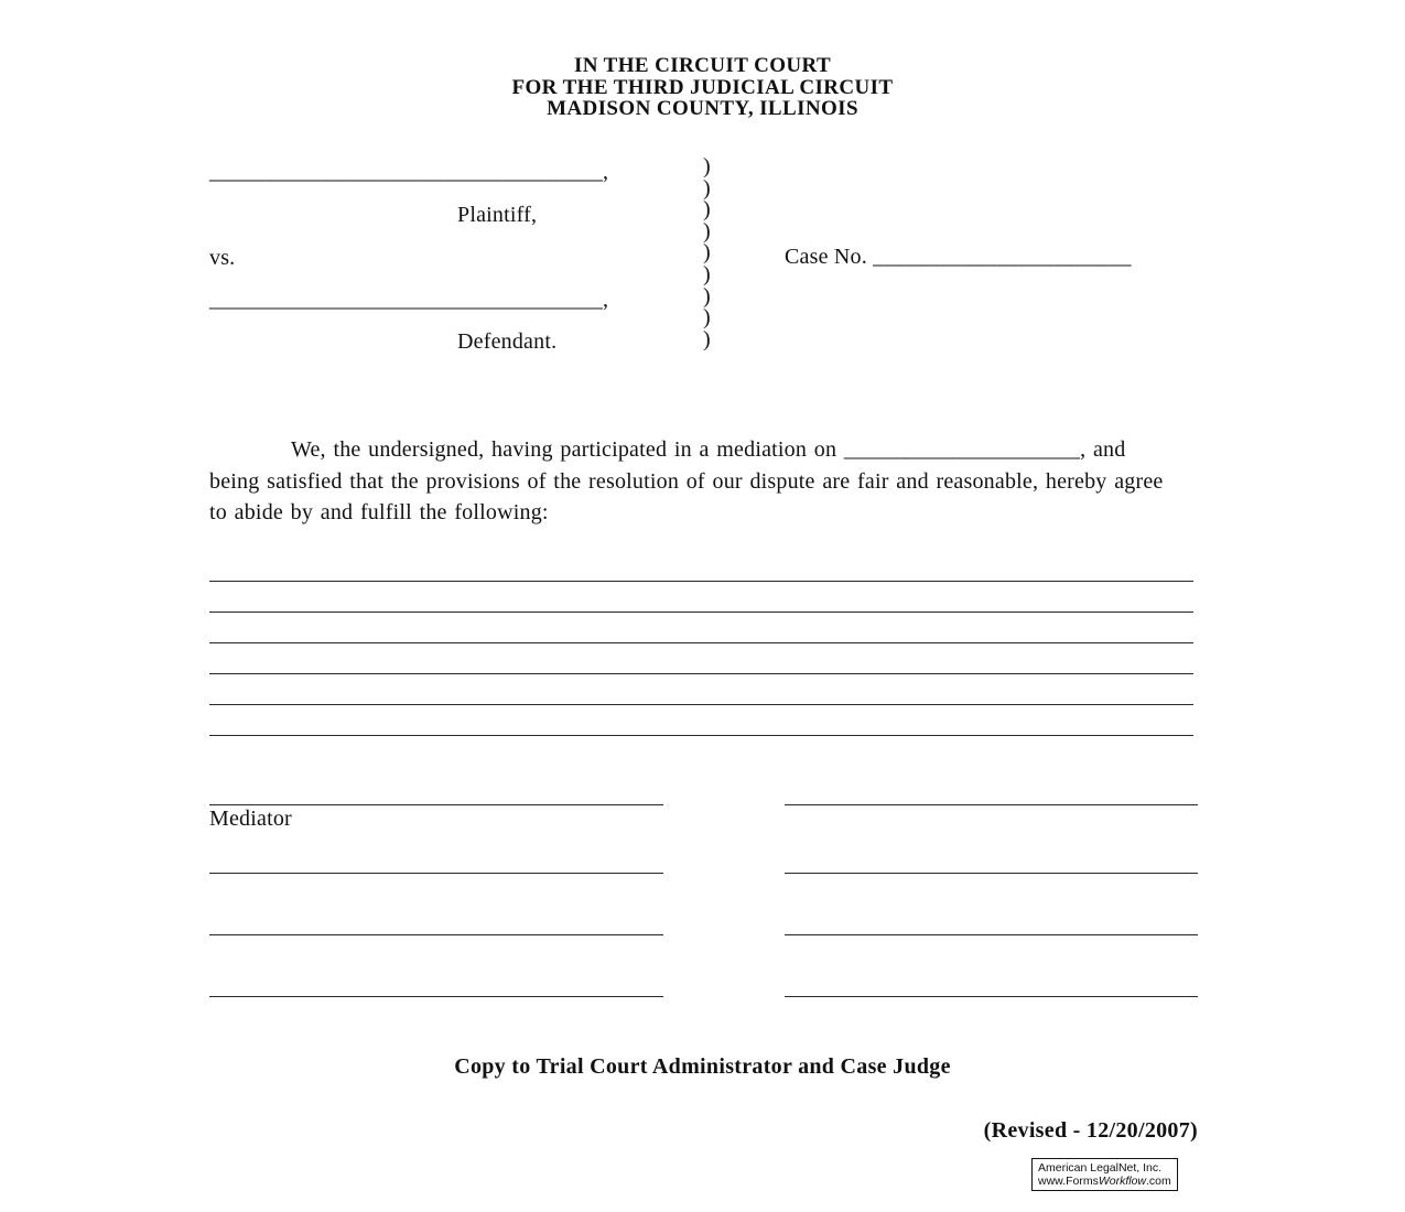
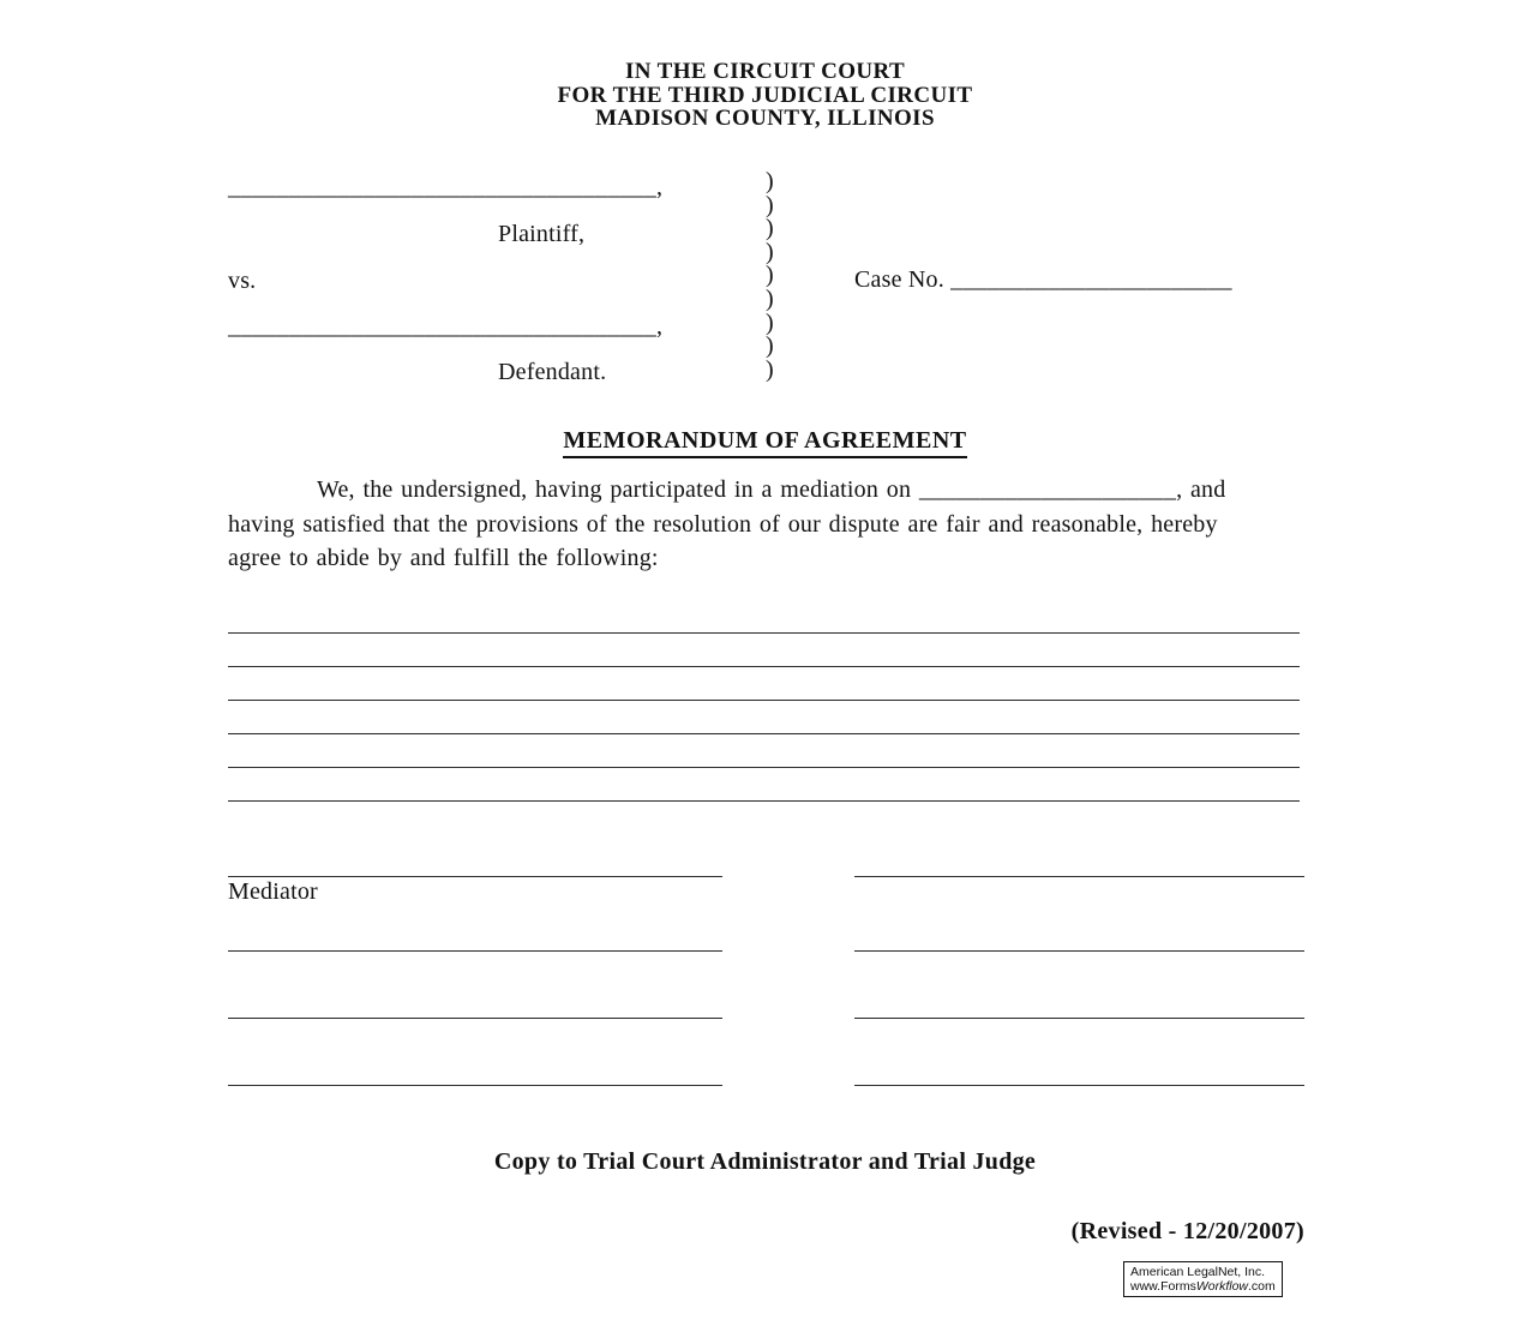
  IN THE CIRCUIT COURT
  FOR THE THIRD JUDICIAL CIRCUIT
  MADISON COUNTY, ILLINOIS
  ___________________________________,
  Plaintiff,
  vs.
  Case No. _______________________
  ___________________________________,
  Defendant.
  )
  )
  )
  )
  )
  )
  )
  )
  )
+ MEMORANDUM OF AGREEMENT
- We, the undersigned, having participated in a mediation on _____________________, and being satisfied that the provisions of the resolution of our dispute are fair and reasonable, hereby agree to abide by and fulfill the following:
+ We, the undersigned, having participated in a mediation on _____________________, and having satisfied that the provisions of the resolution of our dispute are fair and reasonable, hereby agree to abide by and fulfill the following:
  Mediator
- Copy to Trial Court Administrator and Case Judge
+ Copy to Trial Court Administrator and Trial Judge
  (Revised - 12/20/2007)
  American LegalNet, Inc.
  www.FormsWorkflow.com
